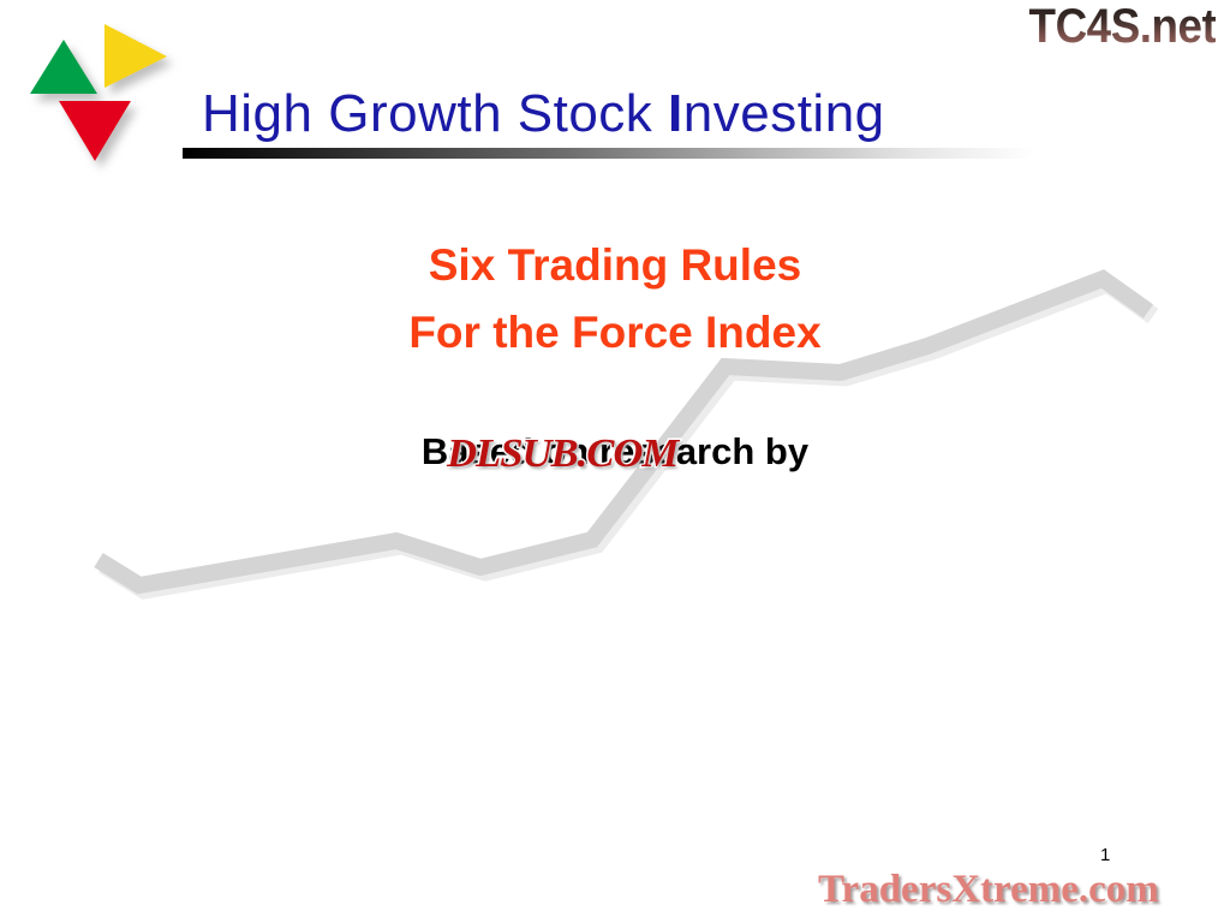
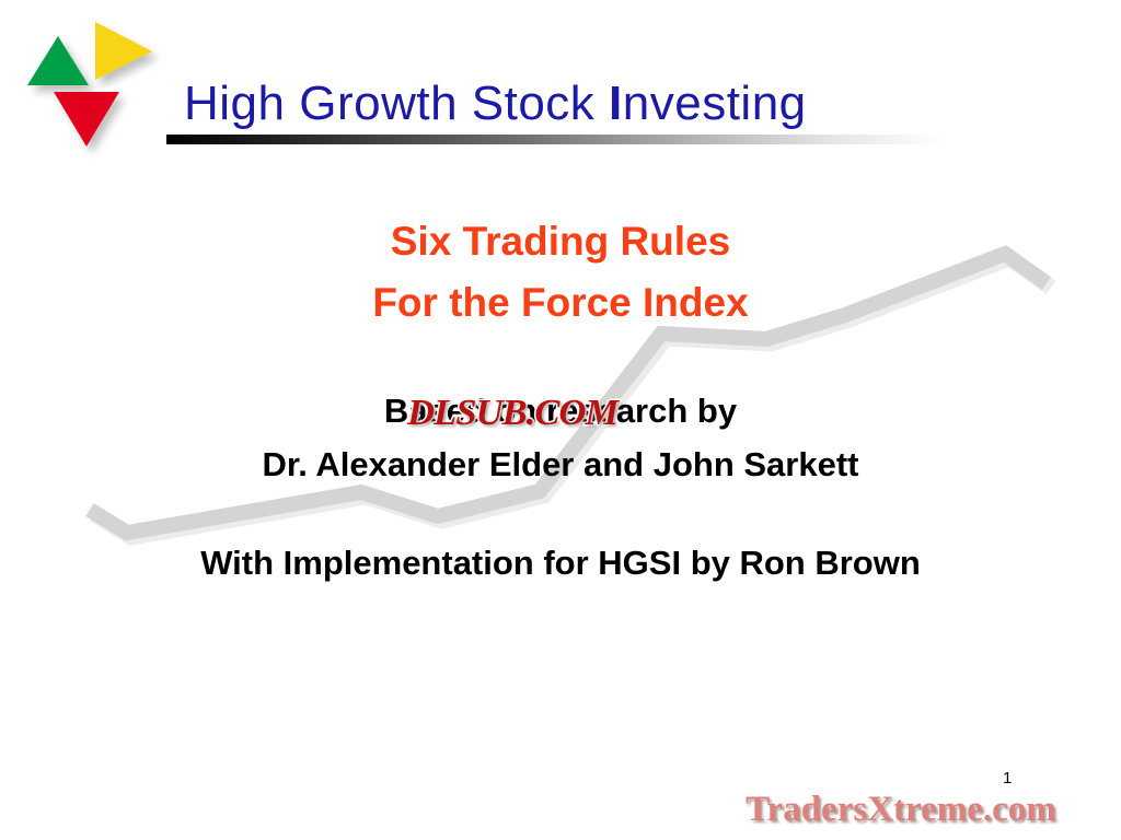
- TC4S.net
  High Growth Stock Investing
  Six Trading Rules
  For the Force Index
  Based on research by
+ Dr. Alexander Elder and John Sarkett
+ With Implementation for HGSI by Ron Brown
  DLSUB.COM
  TradersXtreme.com
  1
